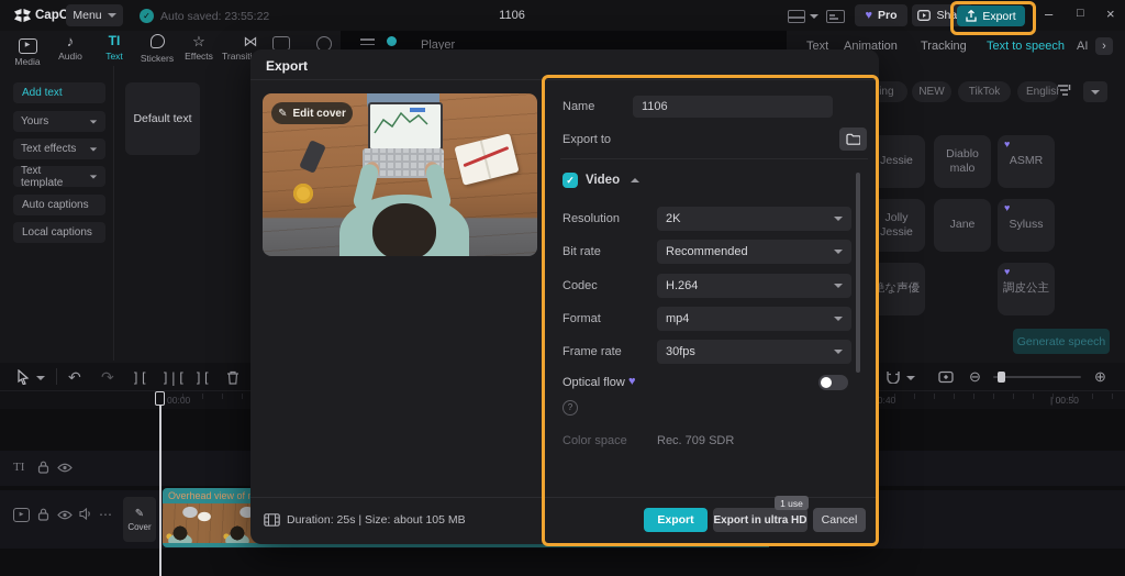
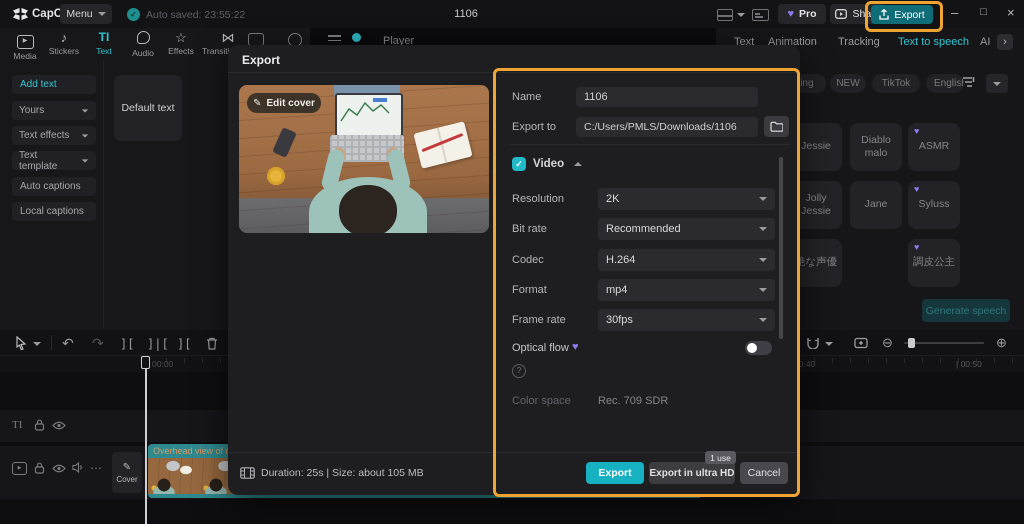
  Menu
  ✓
  Auto saved: 23:55:22
  1106
  ♥
  Pro
  Export
  –
  □
  ×
  Media
  ♪
- Audio
+ Stickers
  TI
  Text
- Stickers
+ Audio
  ☆
  Effects
  ⋈
  Add text
  Yours
  Text effects
  Text template
  Auto captions
  Local captions
  Default text
  Player
  Text
  Animation
  Tracking
  Text to speech
  AI
  ›
  NEW
  TikTok
  Englis
  Jessie
  Diablo malo
  ♥
  ASMR
  Jolly Jessie
  Jane
  ♥
  Syluss
  艶な声優
  ♥
  調皮公主
  Generate speech
  ↶
  ↷
  ][
  ]|[
  ][
  ⊖
  ⊕
  00:00
  0:40
  | 00:50
  TI
  ⋯
  ✎
  Cover
  Overhead view of
  Export
  ✎
  Edit cover
  Name
  1106
  Export to
+ C:/Users/PMLS/Downloads/1106
  ✓
  Video
  Resolution
  2K
  Bit rate
  Recommended
  Codec
  H.264
  Format
  mp4
  Frame rate
  30fps
  Optical flow
  ♥
  ?
  Color space
  Rec. 709 SDR
  Duration: 25s | Size: about 105 MB
  Export
  Export in ultra HD
  1 use
  Cancel
